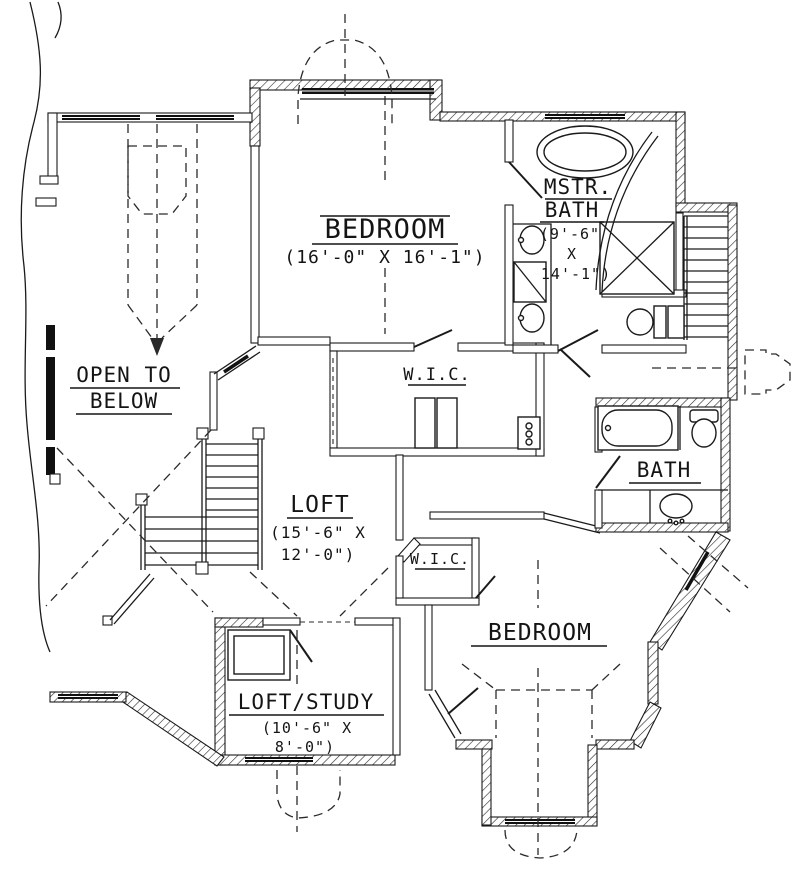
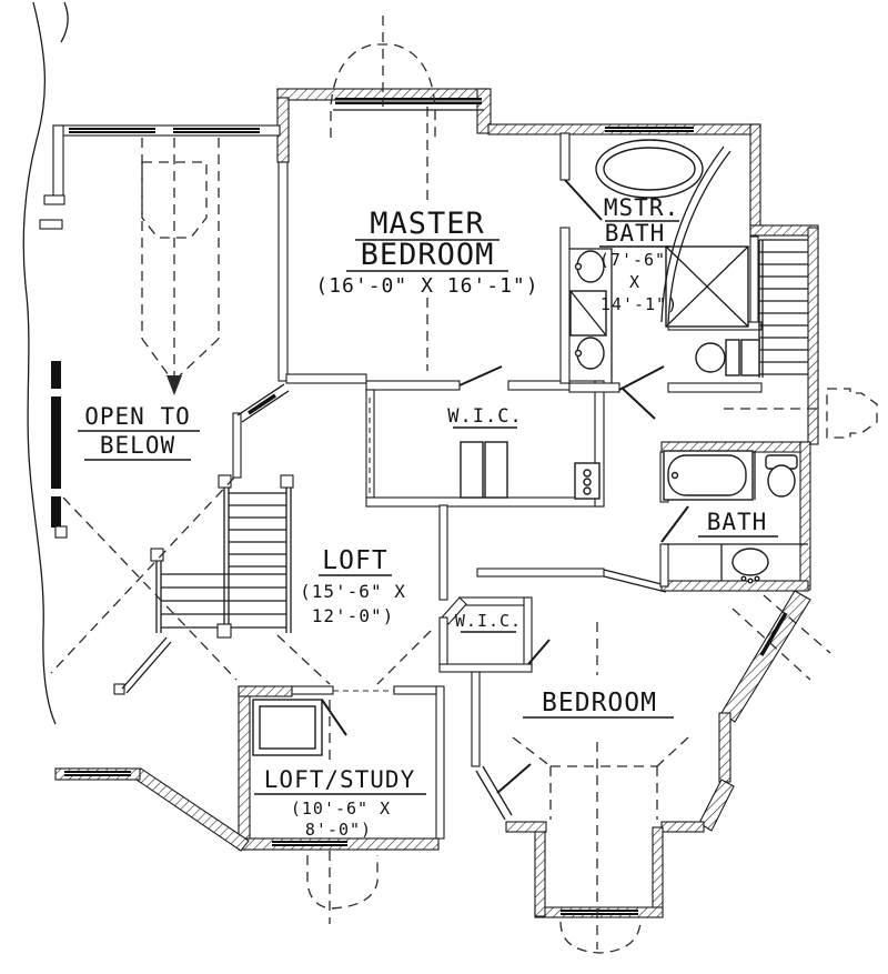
+ MASTER
  BEDROOM
  (16'-0" X 16'-1")
  MSTR.
  BATH
- (9'-6"
+ (7'-6"
  X
  14'-1")
  OPEN TO
  BELOW
  W.I.C.
  LOFT
  (15'-6" X
  12'-0")
  BATH
  W.I.C.
  BEDROOM
  LOFT/STUDY
  (10'-6" X
  8'-0")
